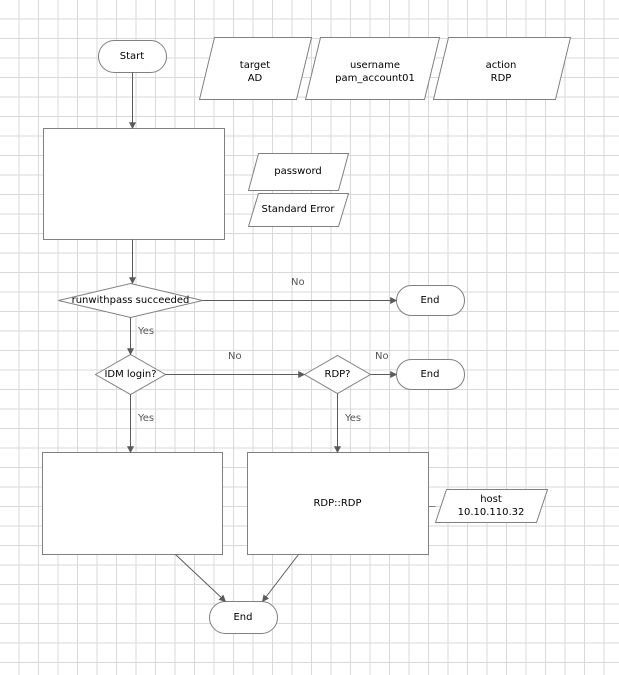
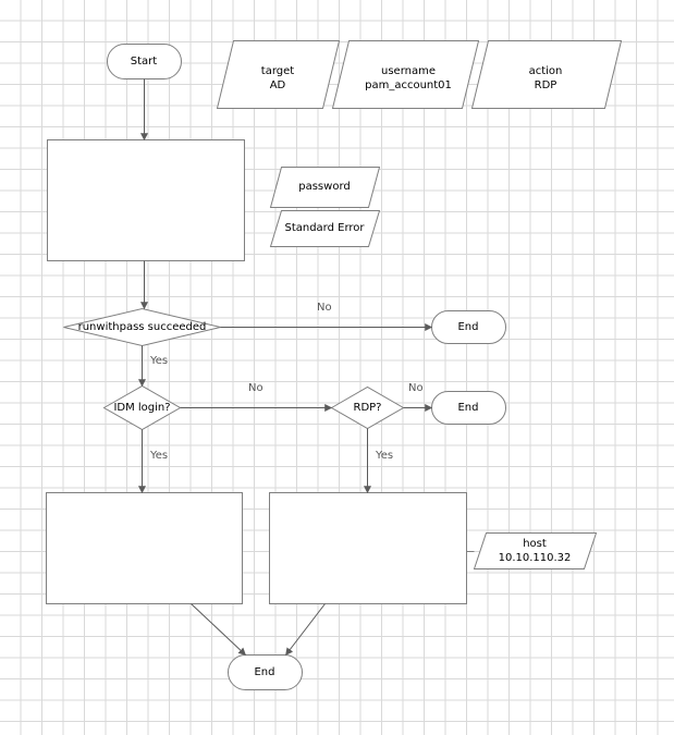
  Start
  target
  AD
  username
  pam_account01
  action
  RDP
  password
  Standard Error
  runwithpass succeeded
  End
  IDM login?
  RDP?
  End
- RDP::RDP
  host
  10.10.110.32
  End
  No
  Yes
  No
  Yes
  No
  Yes
